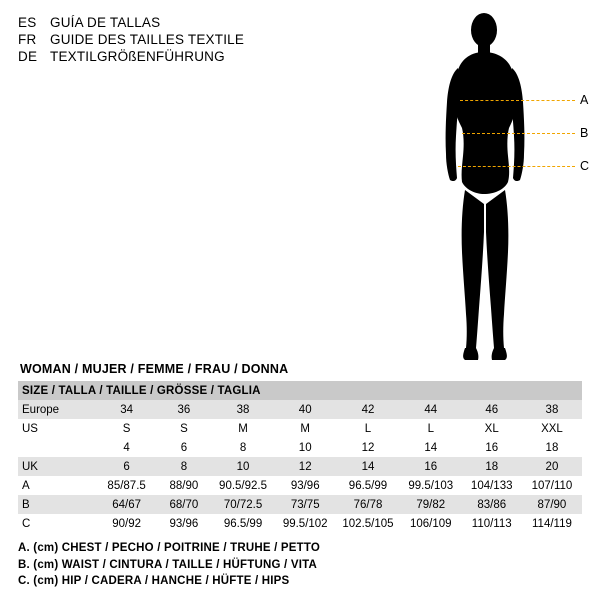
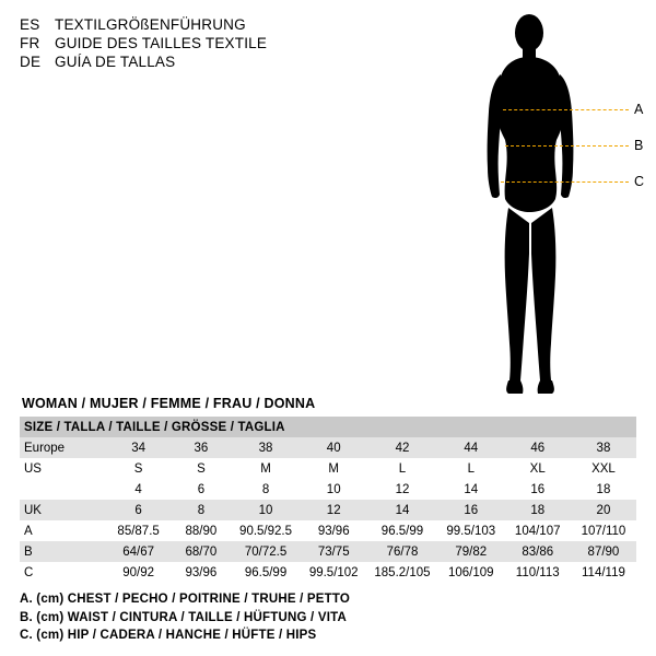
  ES
- GUÍA DE TALLAS
+ TEXTILGRÖßENFÜHRUNG
  FR
  GUIDE DES TAILLES TEXTILE
  DE
- TEXTILGRÖßENFÜHRUNG
+ GUÍA DE TALLAS
  A
  B
  C
  WOMAN / MUJER / FEMME / FRAU / DONNA
  SIZE / TALLA / TAILLE / GRÖSSE / TAGLIA
  Europe	34	36	38	40	42	44	46	38
  US	S	S	M	M	L	L	XL	XXL
  	4	6	8	10	12	14	16	18
  UK	6	8	10	12	14	16	18	20
- A	85/87.5	88/90	90.5/92.5	93/96	96.5/99	99.5/103	104/133	107/110
+ A	85/87.5	88/90	90.5/92.5	93/96	96.5/99	99.5/103	104/107	107/110
  B	64/67	68/70	70/72.5	73/75	76/78	79/82	83/86	87/90
- C	90/92	93/96	96.5/99	99.5/102	102.5/105	106/109	110/113	114/119
+ C	90/92	93/96	96.5/99	99.5/102	185.2/105	106/109	110/113	114/119
  A. (cm) CHEST / PECHO / POITRINE / TRUHE / PETTO
  B. (cm) WAIST / CINTURA / TAILLE / HÜFTUNG / VITA
  C. (cm) HIP / CADERA / HANCHE / HÜFTE / HIPS
